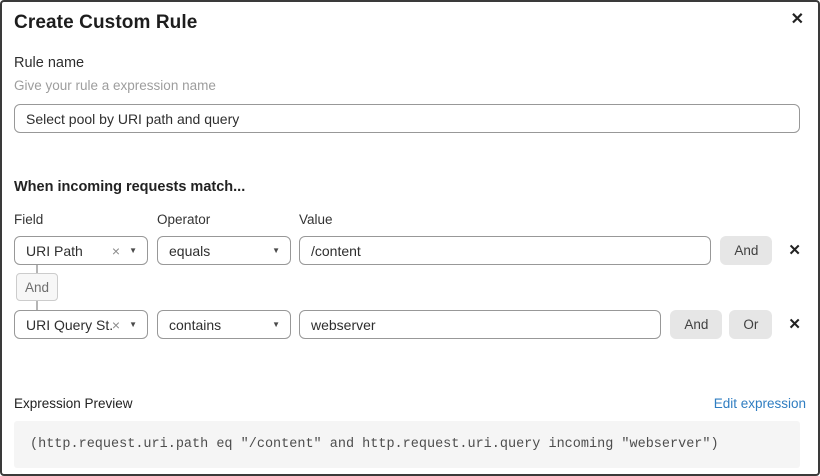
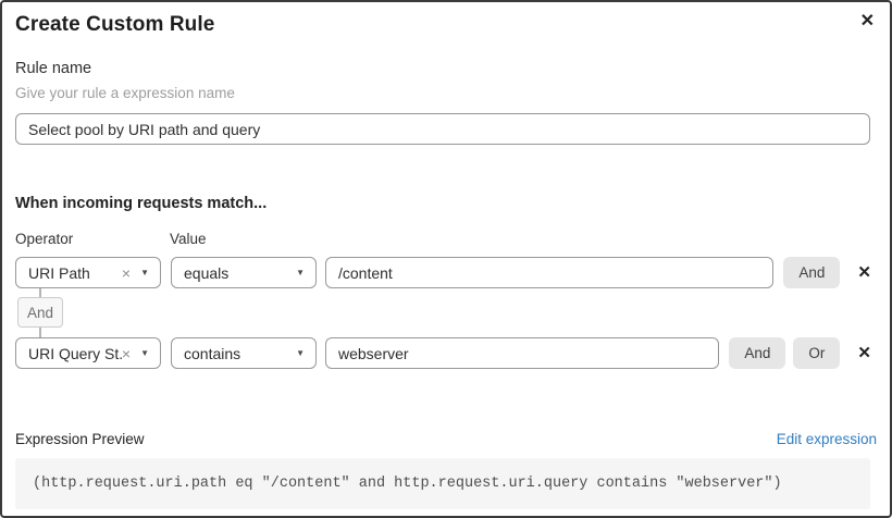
  Create Custom Rule
  ✕
  Rule name
  Give your rule a expression name
  Select pool by URI path and query
  When incoming requests match...
- Field
  Operator
  Value
  URI Path
  ×
  ▼
  equals
  ▼
  /content
  And
  ✕
  And
  URI Query St.
  ×
  ▼
  contains
  ▼
  webserver
  And
  Or
  ✕
  Expression Preview
  Edit expression
- (http.request.uri.path eq "/content" and http.request.uri.query incoming "webserver")
+ (http.request.uri.path eq "/content" and http.request.uri.query contains "webserver")
